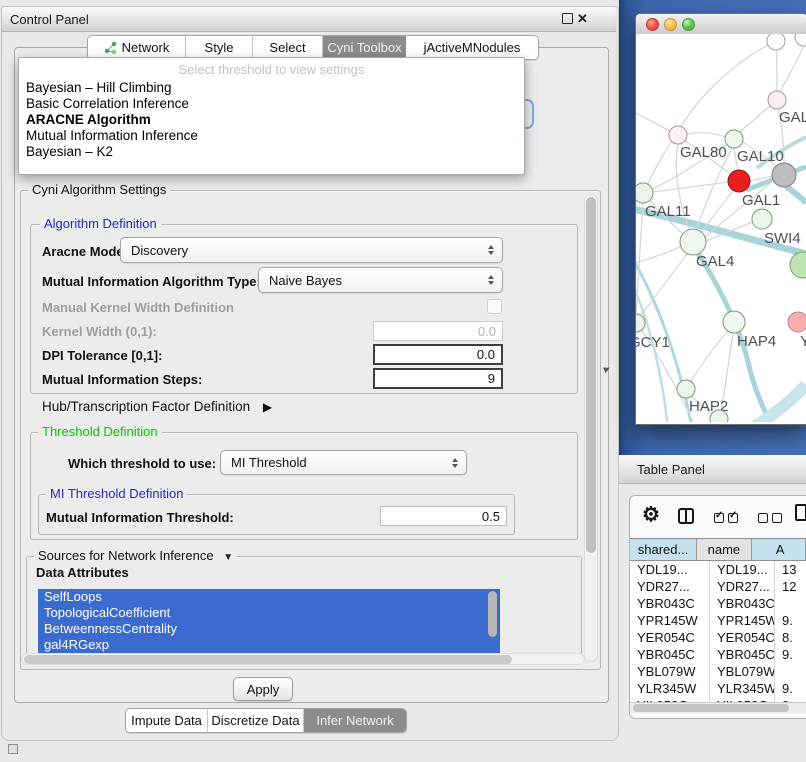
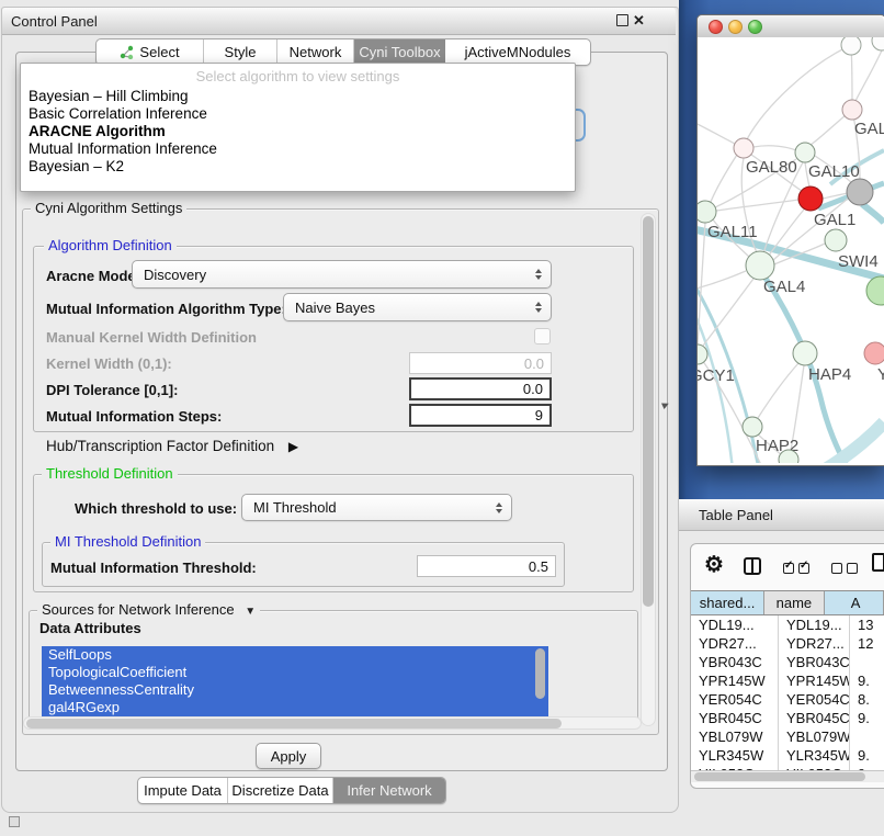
  Control Panel
  ✕
- Network
+ Select
  Style
- Select
+ Network
  Cyni Toolbox
  jActiveMNodules
- Select threshold to view settings
+ Select algorithm to view settings
  Bayesian – Hill Climbing
  Basic Correlation Inference
  ARACNE Algorithm
  Mutual Information Inference
  Bayesian – K2
  Cyni Algorithm Settings
  Algorithm Definition
  Aracne Mod
  Discovery
  Mutual Information Algorithm Type
  Naive Bayes
  Manual Kernel Width Definition
  Kernel Width (0,1):
  0.0
  DPI Tolerance [0,1]:
  0.0
  Mutual Information Steps:
  9
  Hub/Transcription Factor Definition ▶
  Threshold Definition
  Which threshold to use:
  MI Threshold
  MI Threshold Definition
  Mutual Information Threshold:
  0.5
  Sources for Network Inference ▼
  Data Attributes
  SelfLoops
  TopologicalCoefficient
  BetweennessCentrality
  gal4RGexp
  Apply
  Impute Data
  Discretize Data
  Infer Network
  GAL
  GAL80
  GAL10
  GAL1
  GAL11
  SWI4
  GAL4
  CY1
  HAP4
  Y
  HAP2
  Table Panel
  ⚙
  shared...
  name
  A
  YDL19...
  YDL19...
  13
  YDR27...
  YDR27...
  12
  YBR043C
  YBR043C
  YPR145W
  YPR145W
  9.
  YER054C
  YER054C
  8.
  YBR045C
  YBR045C
  9.
  YBL079W
  YBL079W
  YLR345W
  YLR345W
  9.
